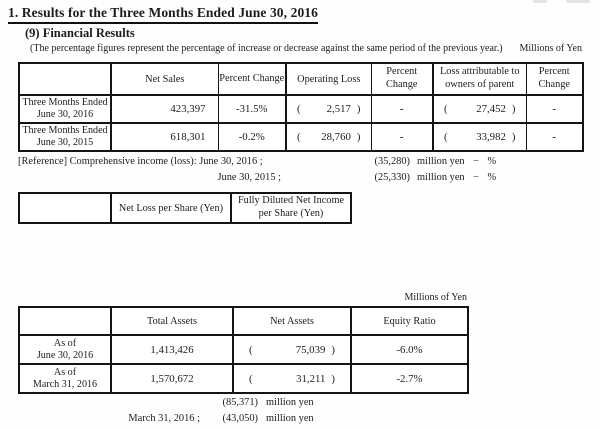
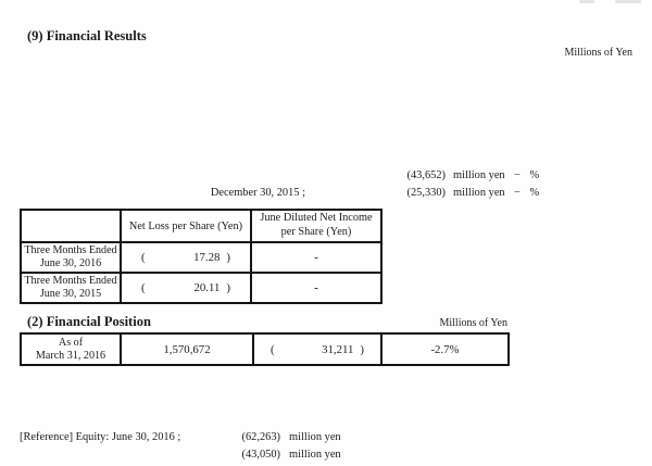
- 1. Results for the Three Months Ended June 30, 2016
  (9) Financial Results
- (The percentage figures represent the percentage of increase or decrease against the same period of the previous year.)
  Millions of Yen
- 	Net Sales	Percent Change	Operating Loss	Percent Change	Loss attributable to owners of parent	Percent Change
- Three Months Ended June 30, 2016	423,397	-31.5%	( 2,517 )	-	( 27,452 )	-
- Three Months Ended June 30, 2015	618,301	-0.2%	( 28,760 )	-	( 33,982 )	-
- [Reference] Comprehensive income (loss): June 30, 2016 ;
- (35,280)
+ (43,652)
  million yen
  − %
- June 30, 2015 ;
+ December 30, 2015 ;
  (25,330)
  million yen
  − %
- 	Net Loss per Share (Yen)	Fully Diluted Net Income per Share (Yen)
+ 	Net Loss per Share (Yen)	June Diluted Net Income per Share (Yen)
+ Three Months Ended June 30, 2016	( 17.28 )	-
+ Three Months Ended June 30, 2015	( 20.11 )	-
+ (2) Financial Position
  Millions of Yen
- 	Total Assets	Net Assets	Equity Ratio
- As of June 30, 2016	1,413,426	( 75,039 )	-6.0%
  As of March 31, 2016	1,570,672	( 31,211 )	-2.7%
+ [Reference] Equity: June 30, 2016 ;
- (85,371)
+ (62,263)
  million yen
- March 31, 2016 ;
  (43,050)
  million yen
